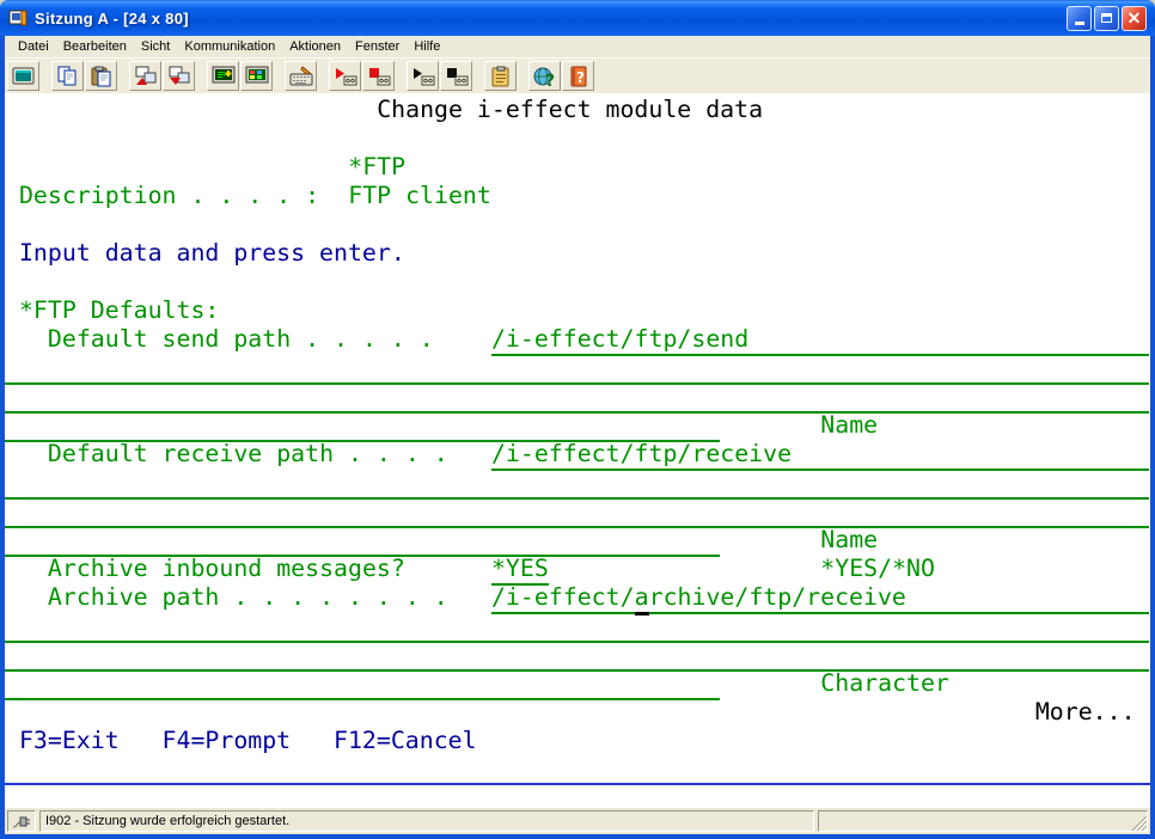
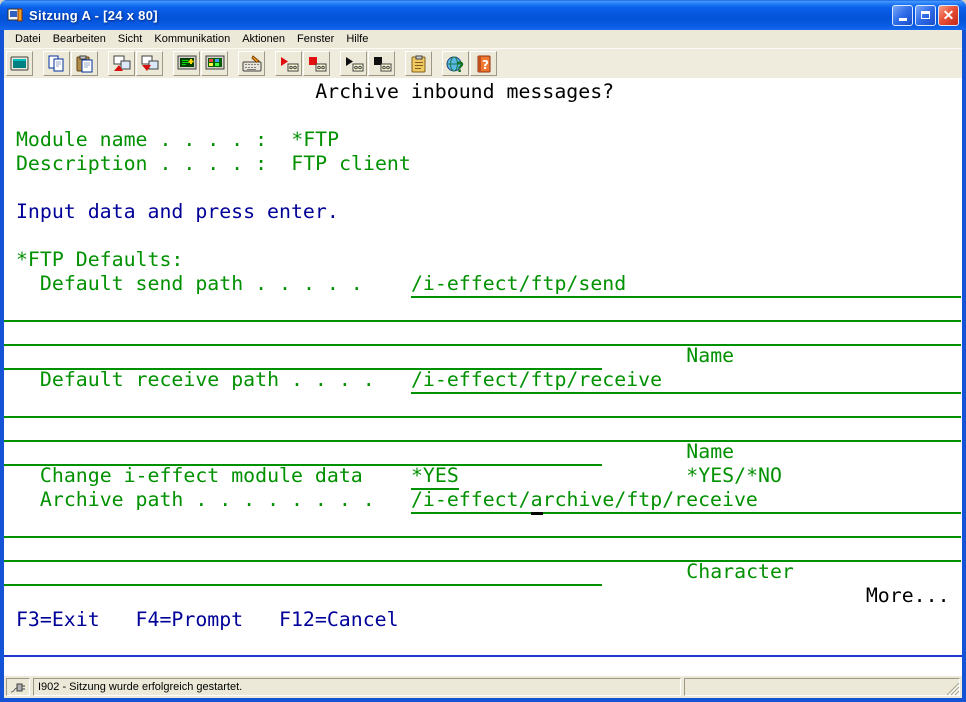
  Sitzung A - [24 x 80]
  ✕
  Datei
  Bearbeiten
  Sicht
  Kommunikation
  Aktionen
  Fenster
  Hilfe
  ?
  ?
- Change i-effect module data
+ Archive inbound messages?
+ Module name . . . . :
  *FTP
  Description . . . . :
  FTP client
  Input data and press enter.
  *FTP Defaults:
  Default send path . . . . .
  /i-effect/ftp/send
  Name
  Default receive path . . . .
  /i-effect/ftp/receive
  Name
- Archive inbound messages?
+ Change i-effect module data
  *YES
  *YES/*NO
  Archive path . . . . . . . .
  /i-effect/
  a
  rchive/ftp/receive
  Character
  More...
  F3=Exit F4=Prompt F12=Cancel
  I902 - Sitzung wurde erfolgreich gestartet.
